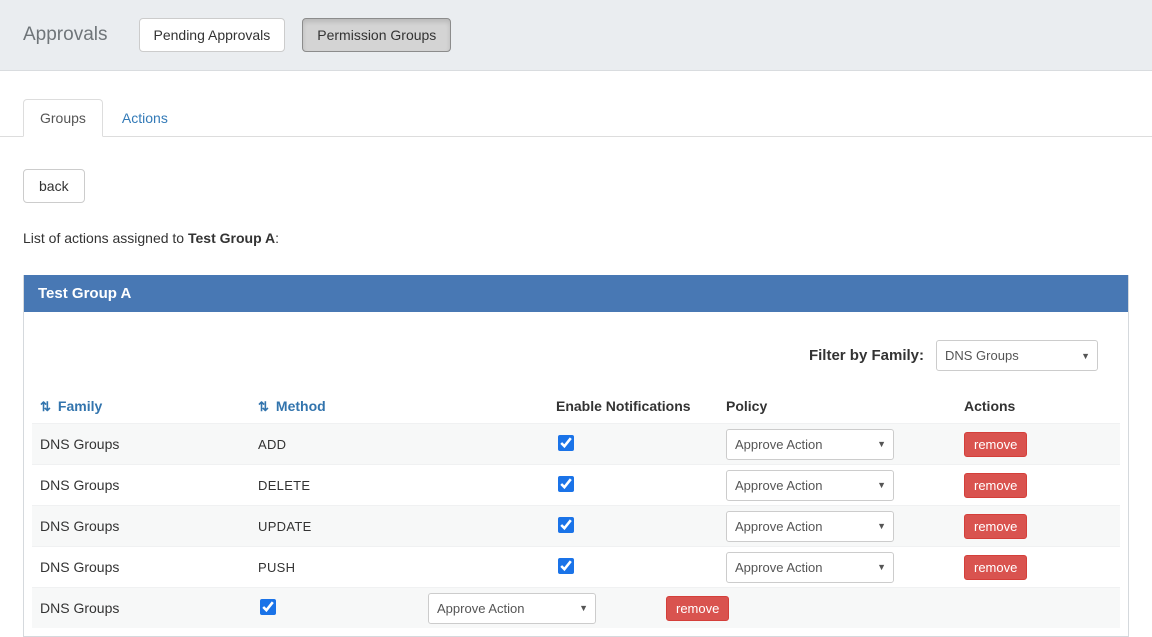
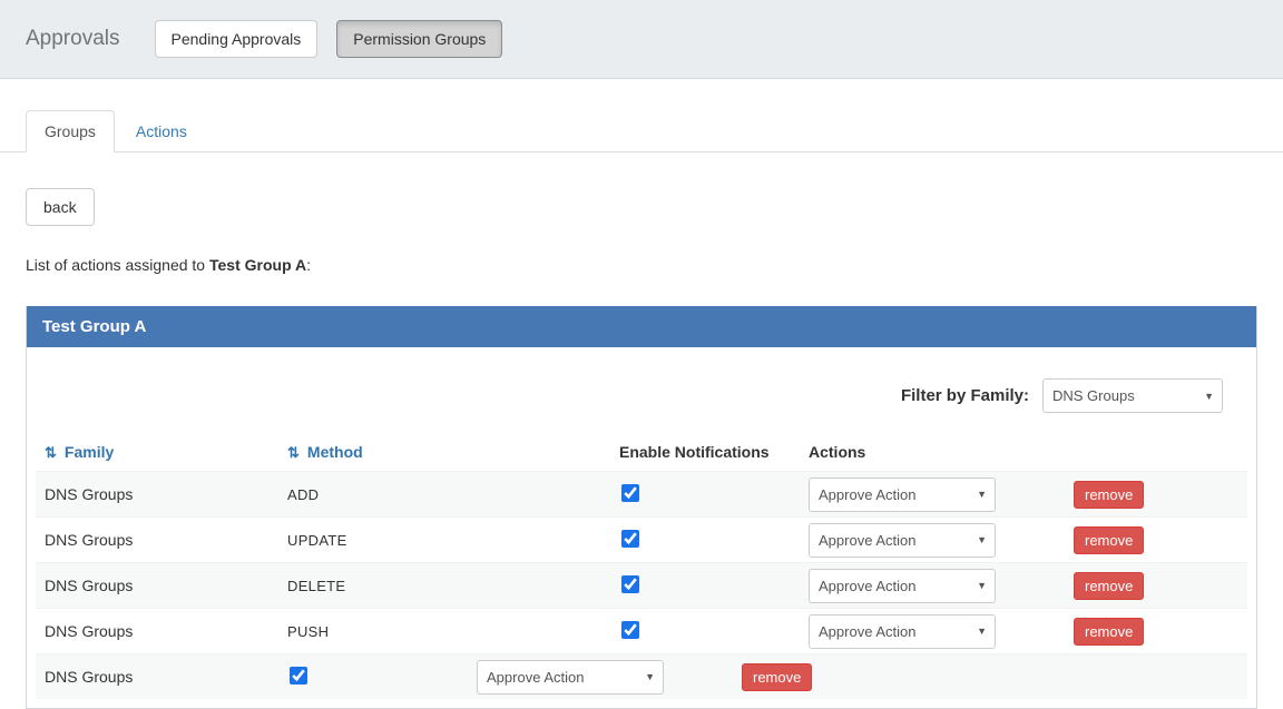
  Approvals
  Pending Approvals
  Permission Groups
  Groups
  Actions
  back
  List of actions assigned to Test Group A:
  Test Group A
  Filter by Family:
  DNS Groups
  ▼
  ⇅ Family
  ⇅ Method
  Enable Notifications
- Policy
  Actions
  DNS Groups
  ADD
  Approve Action
  ▼
  remove
  DNS Groups
- DELETE
+ UPDATE
  Approve Action
  ▼
  remove
  DNS Groups
- UPDATE
+ DELETE
  Approve Action
  ▼
  remove
  DNS Groups
  PUSH
  Approve Action
  ▼
  remove
  DNS Groups
  Approve Action
  ▼
  remove
